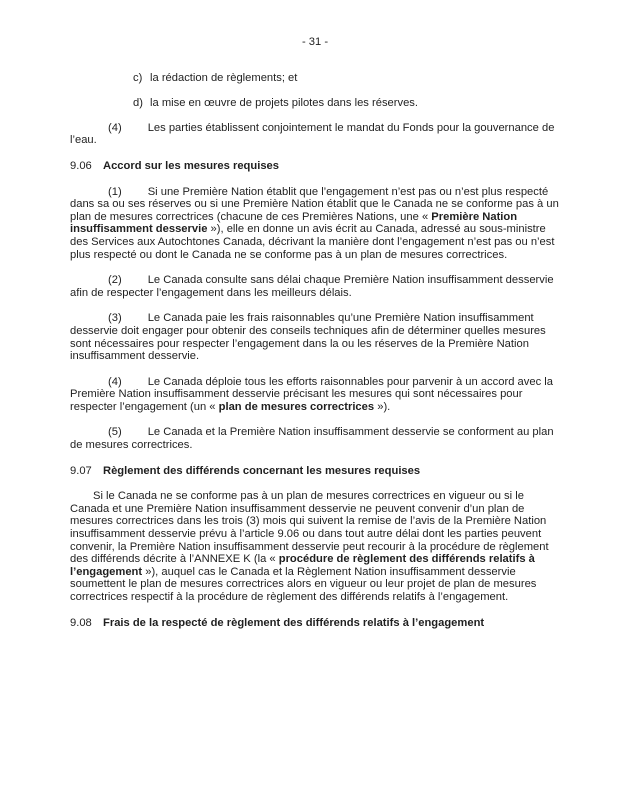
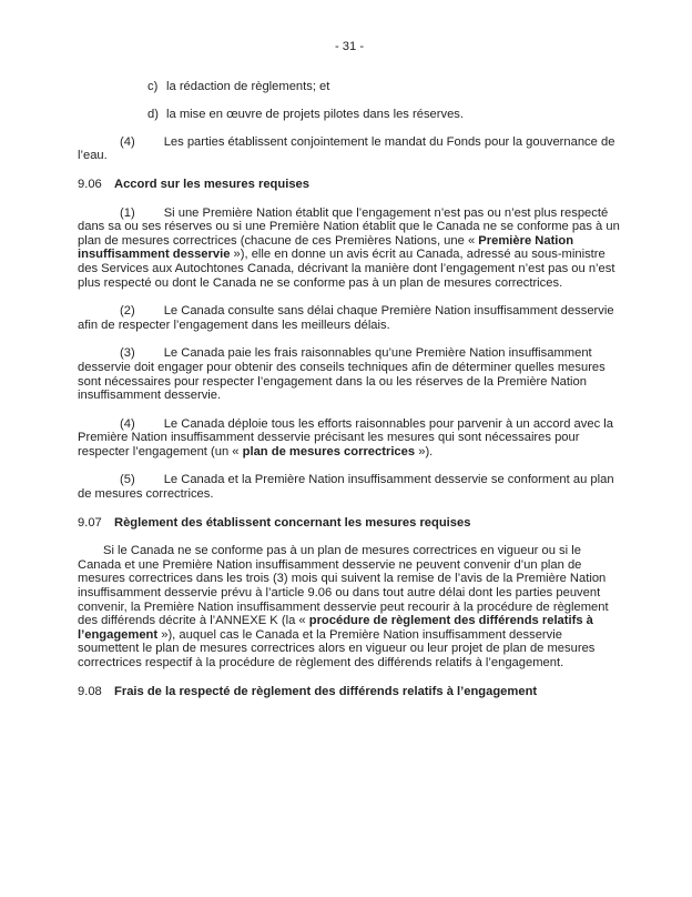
  - 31 -
  c)
  la rédaction de règlements; et
  d)
  la mise en œuvre de projets pilotes dans les réserves.
  (4) Les parties établissent conjointement le mandat du Fonds pour la gouvernance de l’eau.
  9.06
  Accord sur les mesures requises
  (1) Si une Première Nation établit que l’engagement n’est pas ou n’est plus respecté dans sa ou ses réserves ou si une Première Nation établit que le Canada ne se conforme pas à un plan de mesures correctrices (chacune de ces Premières Nations, une « Première Nation insuffisamment desservie »), elle en donne un avis écrit au Canada, adressé au sous-ministre des Services aux Autochtones Canada, décrivant la manière dont l’engagement n’est pas ou n’est plus respecté ou dont le Canada ne se conforme pas à un plan de mesures correctrices.
  (2) Le Canada consulte sans délai chaque Première Nation insuffisamment desservie afin de respecter l’engagement dans les meilleurs délais.
  (3) Le Canada paie les frais raisonnables qu’une Première Nation insuffisamment desservie doit engager pour obtenir des conseils techniques afin de déterminer quelles mesures sont nécessaires pour respecter l’engagement dans la ou les réserves de la Première Nation insuffisamment desservie.
  (4) Le Canada déploie tous les efforts raisonnables pour parvenir à un accord avec la Première Nation insuffisamment desservie précisant les mesures qui sont nécessaires pour respecter l’engagement (un « plan de mesures correctrices »).
  (5) Le Canada et la Première Nation insuffisamment desservie se conforment au plan de mesures correctrices.
  9.07
- Règlement des différends concernant les mesures requises
+ Règlement des établissent concernant les mesures requises
- Si le Canada ne se conforme pas à un plan de mesures correctrices en vigueur ou si le Canada et une Première Nation insuffisamment desservie ne peuvent convenir d’un plan de mesures correctrices dans les trois (3) mois qui suivent la remise de l’avis de la Première Nation insuffisamment desservie prévu à l’article 9.06 ou dans tout autre délai dont les parties peuvent convenir, la Première Nation insuffisamment desservie peut recourir à la procédure de règlement des différends décrite à l’ANNEXE K (la « procédure de règlement des différends relatifs à l’engagement »), auquel cas le Canada et la Règlement Nation insuffisamment desservie soumettent le plan de mesures correctrices alors en vigueur ou leur projet de plan de mesures correctrices respectif à la procédure de règlement des différends relatifs à l’engagement.
+ Si le Canada ne se conforme pas à un plan de mesures correctrices en vigueur ou si le Canada et une Première Nation insuffisamment desservie ne peuvent convenir d’un plan de mesures correctrices dans les trois (3) mois qui suivent la remise de l’avis de la Première Nation insuffisamment desservie prévu à l’article 9.06 ou dans tout autre délai dont les parties peuvent convenir, la Première Nation insuffisamment desservie peut recourir à la procédure de règlement des différends décrite à l’ANNEXE K (la « procédure de règlement des différends relatifs à l’engagement »), auquel cas le Canada et la Première Nation insuffisamment desservie soumettent le plan de mesures correctrices alors en vigueur ou leur projet de plan de mesures correctrices respectif à la procédure de règlement des différends relatifs à l’engagement.
  9.08
  Frais de la respecté de règlement des différends relatifs à l’engagement
